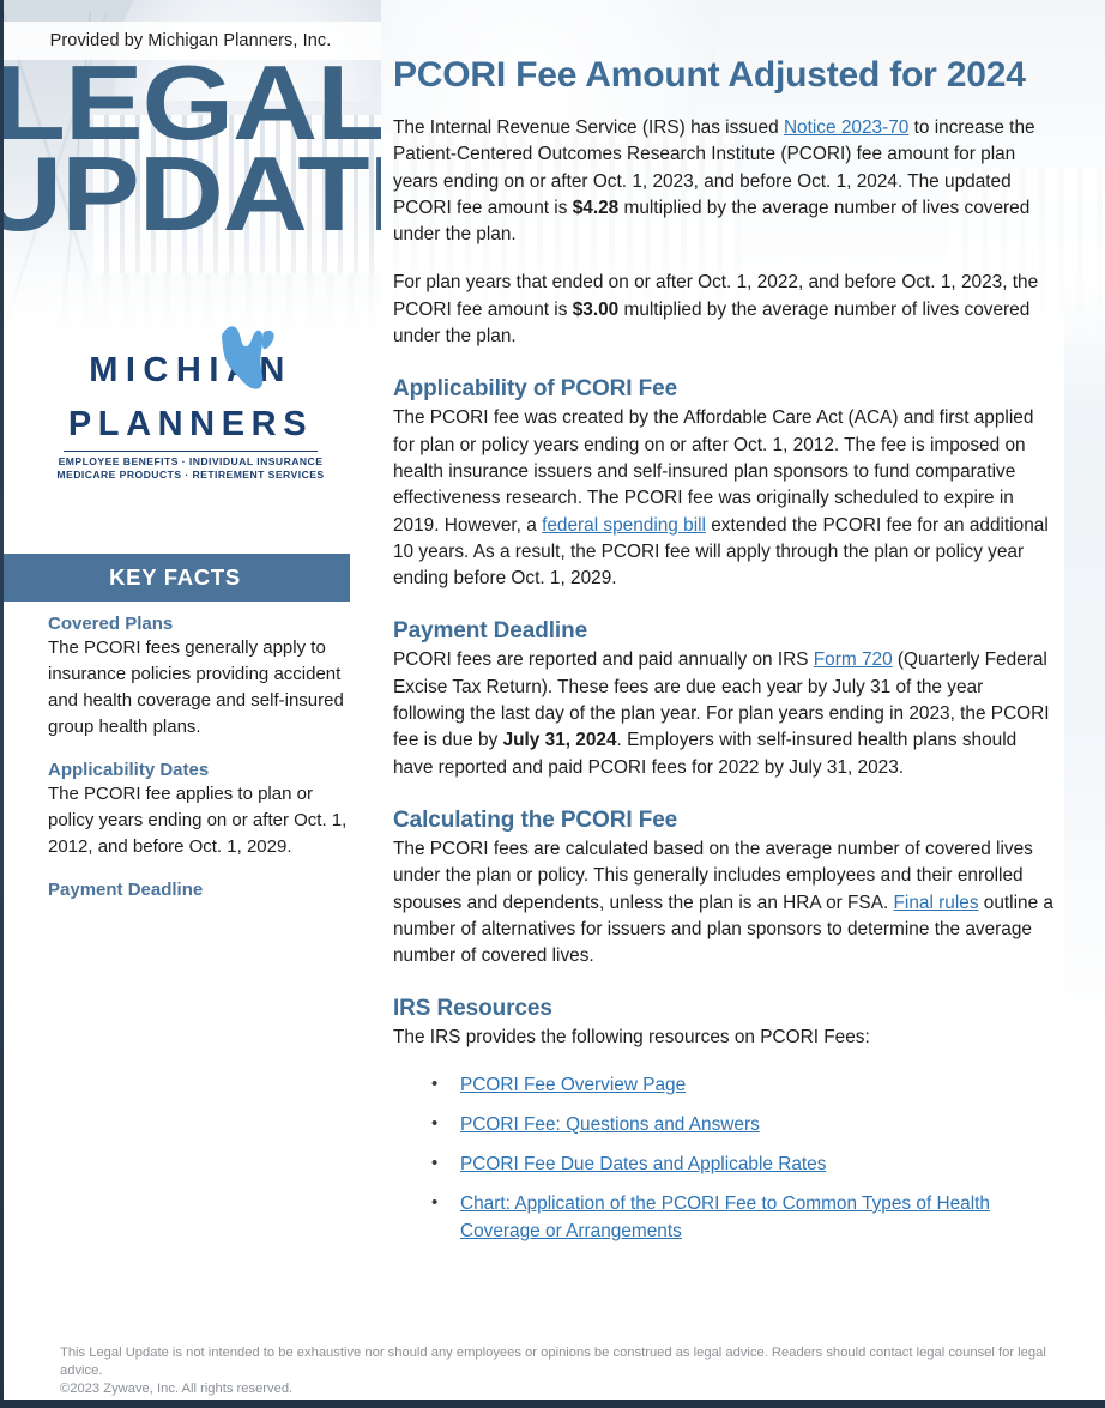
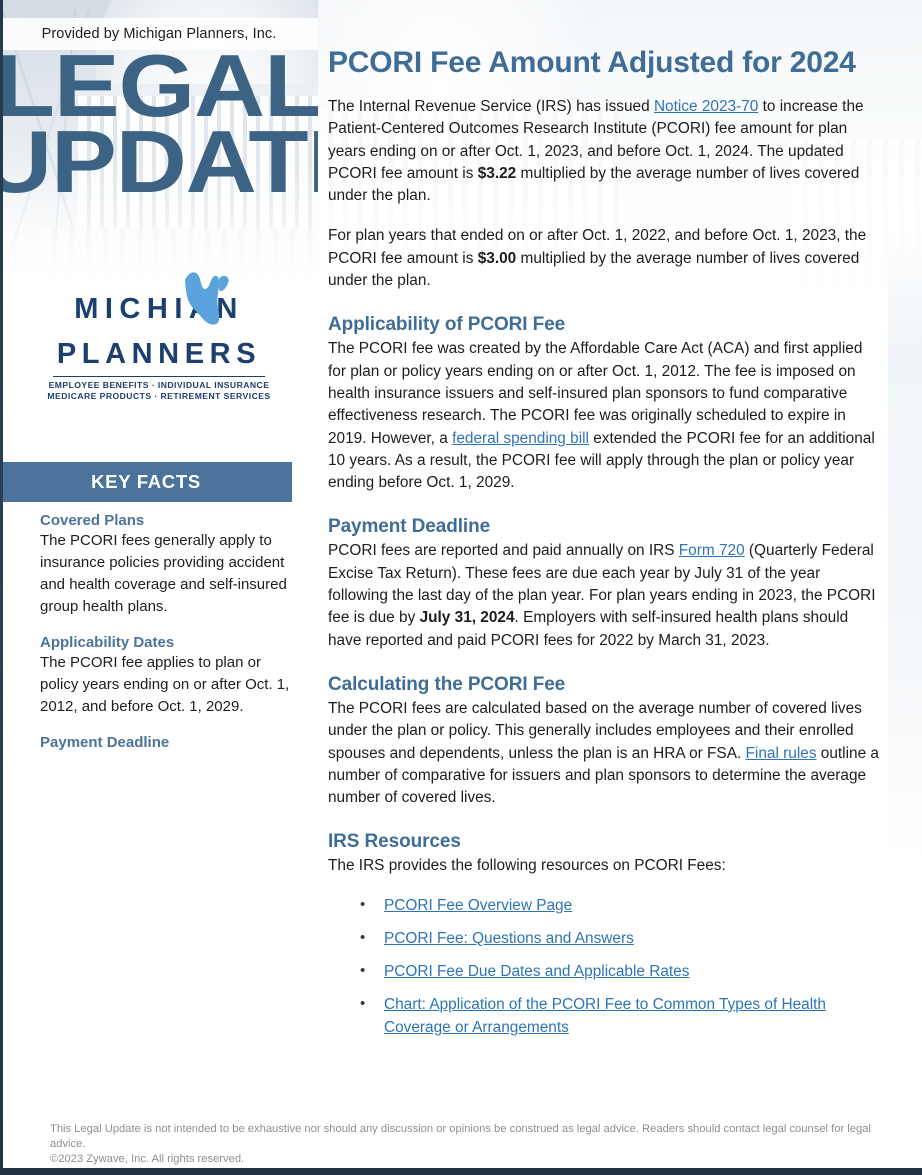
  Provided by Michigan Planners, Inc.
  LEGAL
  UPDAT
  MICHIN
  PLANNERS
  EMPLOYEE BENEFITS · INDIVIDUAL INSURANCE
  MEDICARE PRODUCTS · RETIREMENT SERVICES
  KEY FACTS
  Covered Plans
  The PCORI fees generally apply to insurance policies providing accident and health coverage and self-insured group health plans.
  Applicability Dates
  The PCORI fee applies to plan or policy years ending on or after Oct. 1, 2012, and before Oct. 1, 2029.
  Payment Deadline
  PCORI Fee Amount Adjusted for 2024
- The Internal Revenue Service (IRS) has issued Notice 2023-70 to increase the Patient-Centered Outcomes Research Institute (PCORI) fee amount for plan years ending on or after Oct. 1, 2023, and before Oct. 1, 2024. The updated PCORI fee amount is $4.28 multiplied by the average number of lives covered under the plan.
+ The Internal Revenue Service (IRS) has issued Notice 2023-70 to increase the Patient-Centered Outcomes Research Institute (PCORI) fee amount for plan years ending on or after Oct. 1, 2023, and before Oct. 1, 2024. The updated PCORI fee amount is $3.22 multiplied by the average number of lives covered under the plan.
  For plan years that ended on or after Oct. 1, 2022, and before Oct. 1, 2023, the PCORI fee amount is $3.00 multiplied by the average number of lives covered under the plan.
  Applicability of PCORI Fee
  The PCORI fee was created by the Affordable Care Act (ACA) and first applied for plan or policy years ending on or after Oct. 1, 2012. The fee is imposed on health insurance issuers and self-insured plan sponsors to fund comparative effectiveness research. The PCORI fee was originally scheduled to expire in 2019. However, a federal spending bill extended the PCORI fee for an additional 10 years. As a result, the PCORI fee will apply through the plan or policy year ending before Oct. 1, 2029.
  Payment Deadline
- PCORI fees are reported and paid annually on IRS Form 720 (Quarterly Federal Excise Tax Return). These fees are due each year by July 31 of the year following the last day of the plan year. For plan years ending in 2023, the PCORI fee is due by July 31, 2024. Employers with self-insured health plans should have reported and paid PCORI fees for 2022 by July 31, 2023.
+ PCORI fees are reported and paid annually on IRS Form 720 (Quarterly Federal Excise Tax Return). These fees are due each year by July 31 of the year following the last day of the plan year. For plan years ending in 2023, the PCORI fee is due by July 31, 2024. Employers with self-insured health plans should have reported and paid PCORI fees for 2022 by March 31, 2023.
  Calculating the PCORI Fee
- The PCORI fees are calculated based on the average number of covered lives under the plan or policy. This generally includes employees and their enrolled spouses and dependents, unless the plan is an HRA or FSA. Final rules outline a number of alternatives for issuers and plan sponsors to determine the average number of covered lives.
+ The PCORI fees are calculated based on the average number of covered lives under the plan or policy. This generally includes employees and their enrolled spouses and dependents, unless the plan is an HRA or FSA. Final rules outline a number of comparative for issuers and plan sponsors to determine the average number of covered lives.
  IRS Resources
  The IRS provides the following resources on PCORI Fees:
  PCORI Fee Overview Page
  PCORI Fee: Questions and Answers
  PCORI Fee Due Dates and Applicable Rates
  Chart: Application of the PCORI Fee to Common Types of Health Coverage or Arrangements
- This Legal Update is not intended to be exhaustive nor should any employees or opinions be construed as legal advice. Readers should contact legal counsel for legal advice.
+ This Legal Update is not intended to be exhaustive nor should any discussion or opinions be construed as legal advice. Readers should contact legal counsel for legal advice.
  ©2023 Zywave, Inc. All rights reserved.
